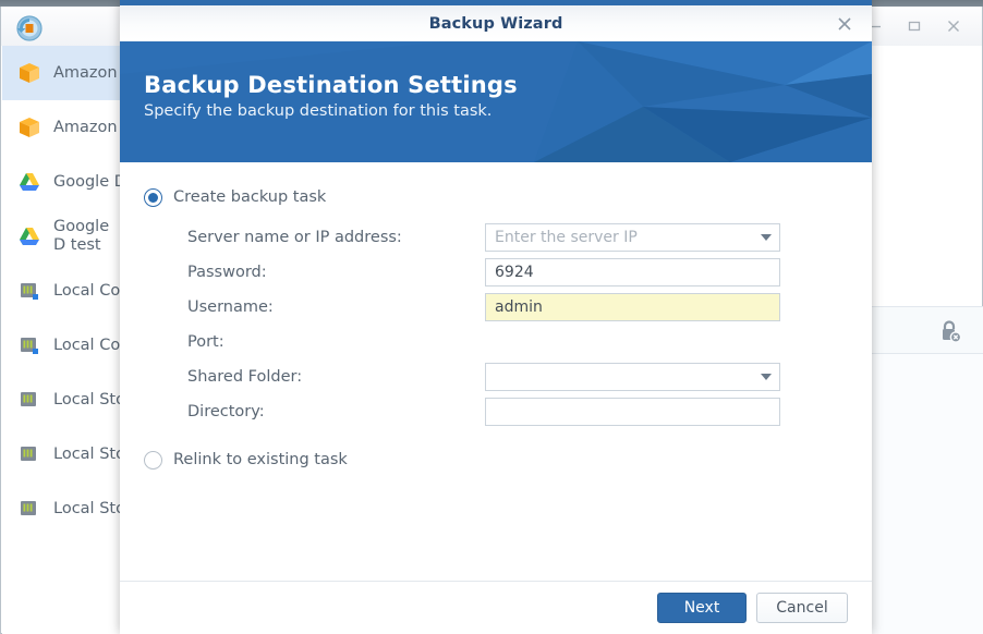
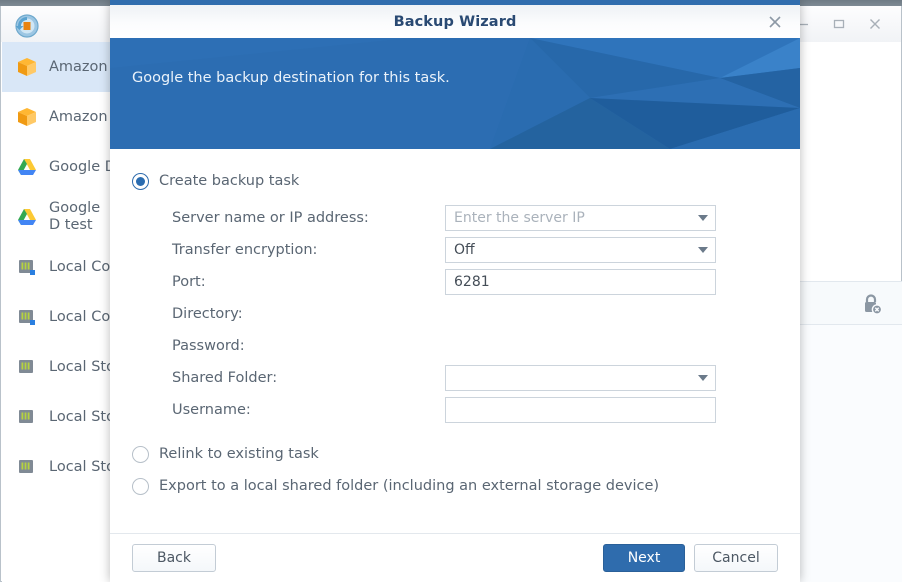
  Amazon
  Amazon
  Google
  Google D test
  Local Co
  Local Co
  Local St
  Local St
  Local St
  Backup Wizard
- Backup Destination Settings
- Specify the backup destination for this task.
+ Google the backup destination for this task.
  Create backup task
  Server name or IP address:
  Enter the server IP
+ Transfer encryption:
+ Off
- Password:
+ Port:
- 6924
+ 6281
- Username:
+ Directory:
- admin
- Port:
+ Password:
  Shared Folder:
- Directory:
+ Username:
  Relink to existing task
+ Export to a local shared folder (including an external storage device)
+ Back
  Next
  Cancel
